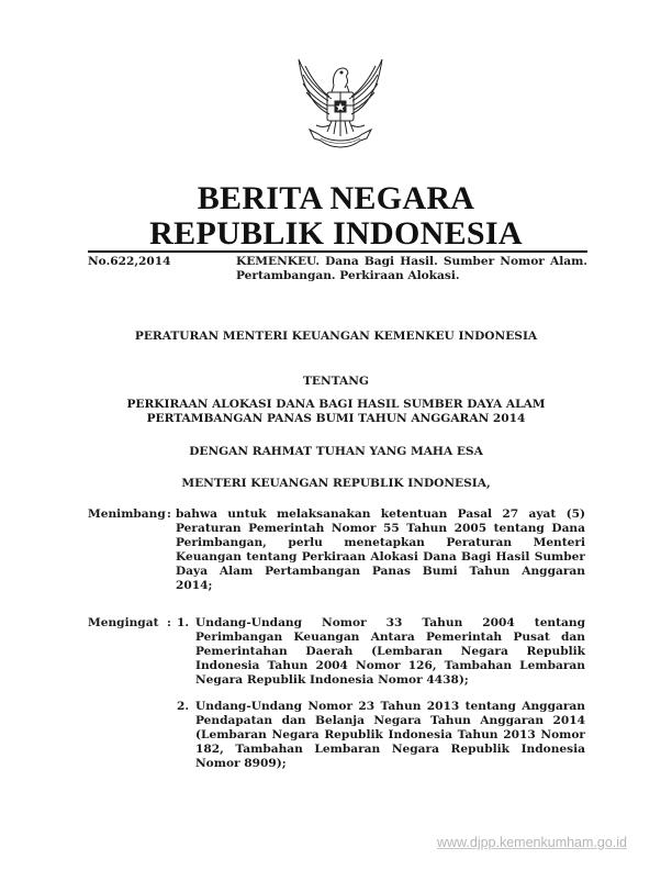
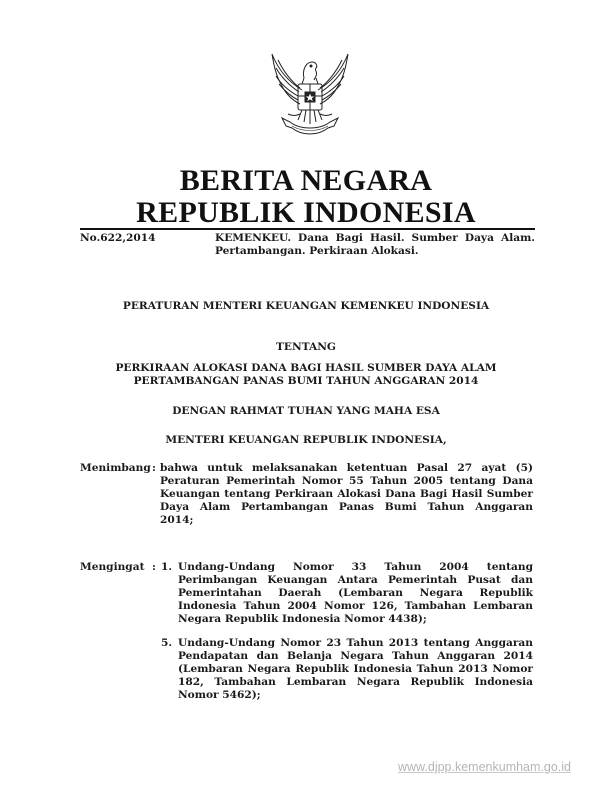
  BERITA NEGARA
  REPUBLIK INDONESIA
  No.622,2014
- KEMENKEU. Dana Bagi Hasil. Sumber Nomor Alam.
+ KEMENKEU. Dana Bagi Hasil. Sumber Daya Alam.
  Pertambangan. Perkiraan Alokasi.
  PERATURAN MENTERI KEUANGAN KEMENKEU INDONESIA
  TENTANG
  PERKIRAAN ALOKASI DANA BAGI HASIL SUMBER DAYA ALAM
  PERTAMBANGAN PANAS BUMI TAHUN ANGGARAN 2014
  DENGAN RAHMAT TUHAN YANG MAHA ESA
  MENTERI KEUANGAN REPUBLIK INDONESIA,
  Menimbang
  :
  bahwa untuk melaksanakan ketentuan Pasal 27 ayat (5)
  Peraturan Pemerintah Nomor 55 Tahun 2005 tentang Dana
- Perimbangan, perlu menetapkan Peraturan Menteri
  Keuangan tentang Perkiraan Alokasi Dana Bagi Hasil Sumber
  Daya Alam Pertambangan Panas Bumi Tahun Anggaran
  2014;
  Mengingat
  :
  1.
  Undang-Undang Nomor 33 Tahun 2004 tentang
  Perimbangan Keuangan Antara Pemerintah Pusat dan
  Pemerintahan Daerah (Lembaran Negara Republik
  Indonesia Tahun 2004 Nomor 126, Tambahan Lembaran
  Negara Republik Indonesia Nomor 4438);
- 2.
+ 5.
  Undang-Undang Nomor 23 Tahun 2013 tentang Anggaran
  Pendapatan dan Belanja Negara Tahun Anggaran 2014
  (Lembaran Negara Republik Indonesia Tahun 2013 Nomor
  182, Tambahan Lembaran Negara Republik Indonesia
- Nomor 8909);
+ Nomor 5462);
  www.djpp.kemenkumham.go.id
